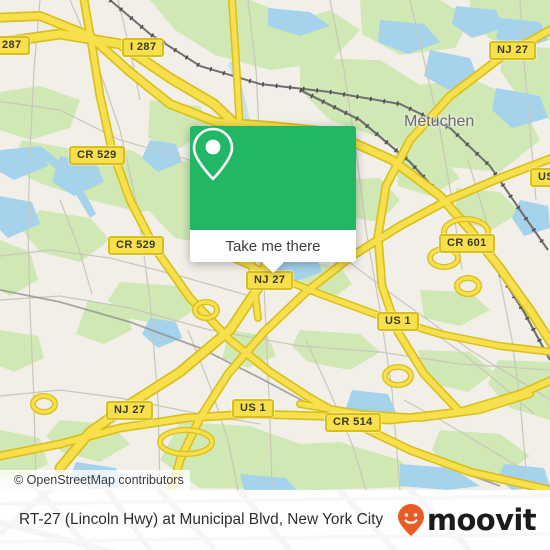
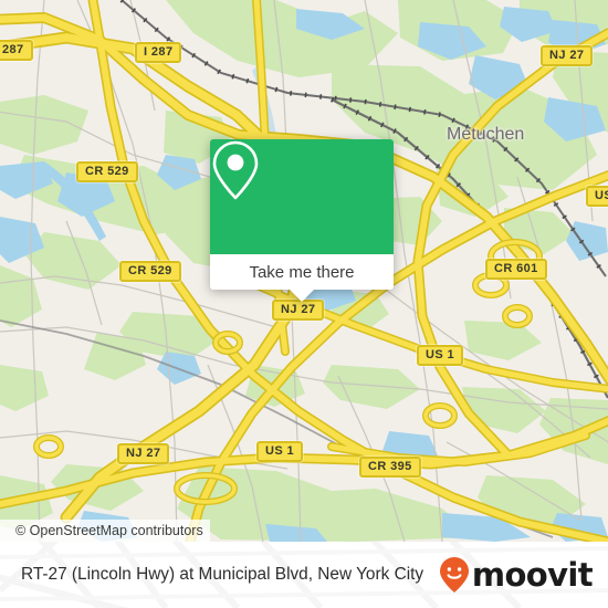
  287
  I 287
  NJ 27
  CR 529
  CR 529
  CR 601
  NJ 27
  US 1
  NJ 27
  US 1
- CR 514
+ CR 395
  Metuchen
  Take me there
  © OpenStreetMap contributors
  RT-27 (Lincoln Hwy) at Municipal Blvd, New York City
  moovit
